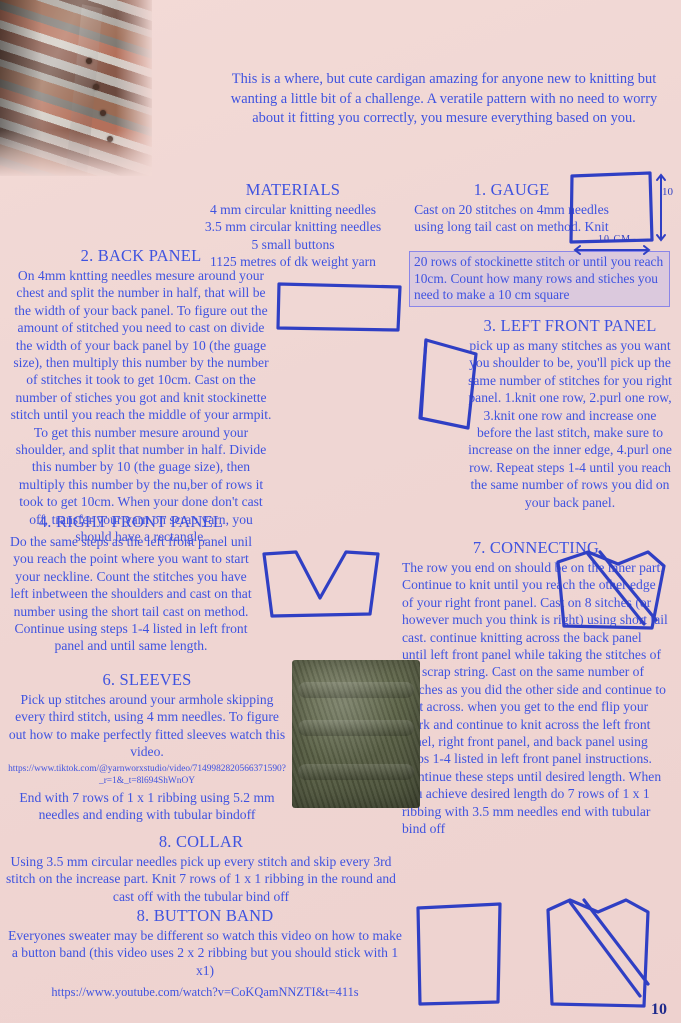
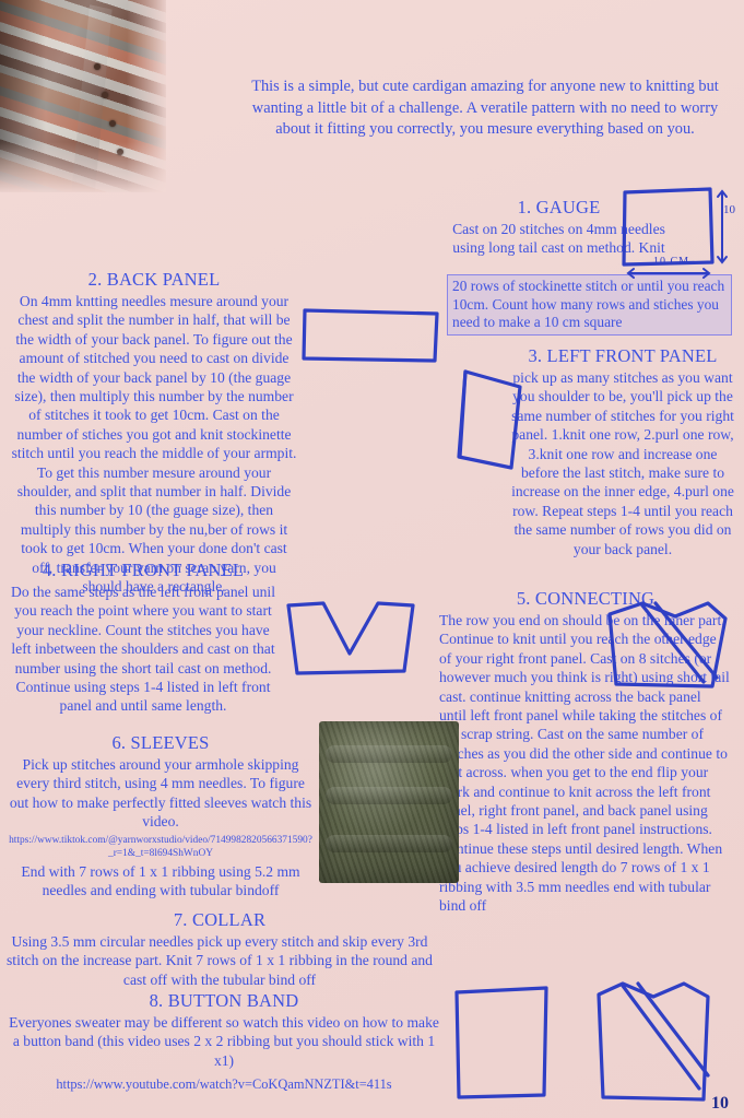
- This is a where, but cute cardigan amazing for anyone new to knitting but wanting a little bit of a challenge. A veratile pattern with no need to worry about it fitting you correctly, you mesure everything based on you.
+ This is a simple, but cute cardigan amazing for anyone new to knitting but wanting a little bit of a challenge. A veratile pattern with no need to worry about it fitting you correctly, you mesure everything based on you.
- MATERIALS
- 4 mm circular knitting needles
- 3.5 mm circular knitting needles
- 5 small buttons
- 1125 metres of dk weight yarn
  1. GAUGE
  Cast on 20 stitches on 4mmeedles using long tail cast on method. Knit
  20 rows of stockinette stitch or until you reach 10cm. Count how many rows and stiches you need to make a 10 cm square
  10
  10 CM
  2. BACK PANEL
  On 4mm kntting needles mesure around your chest and split the number in half, that will be the width of your back panel. To figure out the amount of stitched you need to cast on divide the width of your back panel by 10 (the guage size), then multiply this number by the number of stitches it took to get 10cm. Cast on the number of stiches you got and knit stockinette stitch until you reach the middle of your armpit. To get this number mesure around your shoulder, and split that number in half. Divide this number by 10 (the guage size), then multiply this number by the nu,ber of rows it took to get 10cm. When your done don't cast off, transfer your yarn on scrap yarn, you should have a rectangle.
  3. LEFT FRONT PANEL
  pick up as many stitches as you want you shoulder to be, you'll pick up the same number of stitches for you right anel. 1.knit one row, 2.purl one row, 3.knit one row and increase one before the last stitch, make sure to increase on the inner edge, 4.purl one row. Repeat steps 1-4 until you reach the same number of rows you did on your back panel.
  4. RIGHT FRONT PANEL
  Do the same steps as the left front panel unil you reach the point where you want to start your neckline. Count the stitches you have left inbetween the shoulders and cast on that number using the short tail cast on method. Continue using steps 1-4 listed in left front panel and until same length.
- 7. CONNECTING
+ 5. CONNECTING
  The row you end on shoulde on the inner part. Continue to knit until you rech the oter edge of your right front panel. Cas on 8 sitches (r however much you think is right) using shotil cast. continue knitting across the back panel until left front panel while taking the stitches of scrap string. Cast on the same number of ches as you did the other side and continue to t across. when you get to the end flip your rk and continue to knit across the left front el, right front panel, and back panel using ps 1-4 listed in left front panel instructions. ntinue these steps until desired length. When achieve desired length do 7 rows of 1 x 1 ribbing with 3.5 mm needles end with tubular bind off
  6. SLEEVES
  Pick up stitches around your armhole skipping every third stitch, using 4 mm needles. To figure out how to make perfectly fitted sleeves watch this video.
  https://www.tiktok.com/@yarnworxstudio/video/7149982820566371590?_r=1&_t=8l694ShWnOY
  End with 7 rows of 1 x 1 ribbing using 5.2 mm needles and ending with tubular bindoff
- 8. COLLAR
+ 7. COLLAR
  Using 3.5 mm circular needles pick up every stitch and skip every 3rd stitch on the increase part. Knit 7 rows of 1 x 1 ribbing in the round and cast off with the tubular bind off
  8. BUTTON BAND
  Everyones sweater may be different so watch this video on how to make a button band (this video uses 2 x 2 ribbing but you should stick with 1 x1)
  https://www.youtube.com/watch?v=CoKQamNNZTI&t=411s
  10
